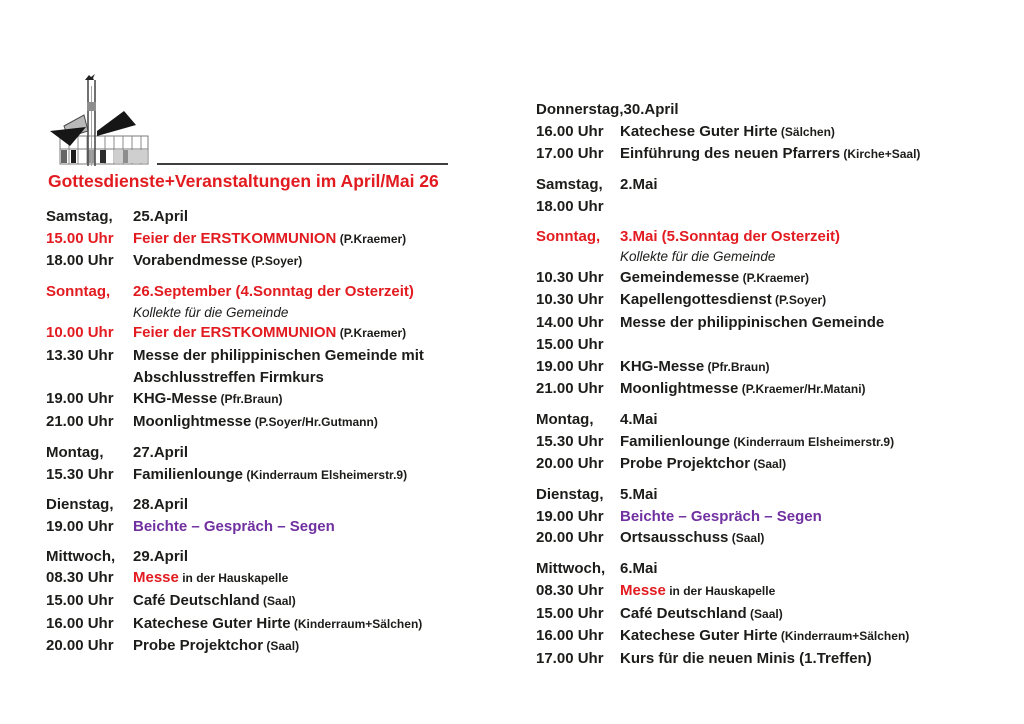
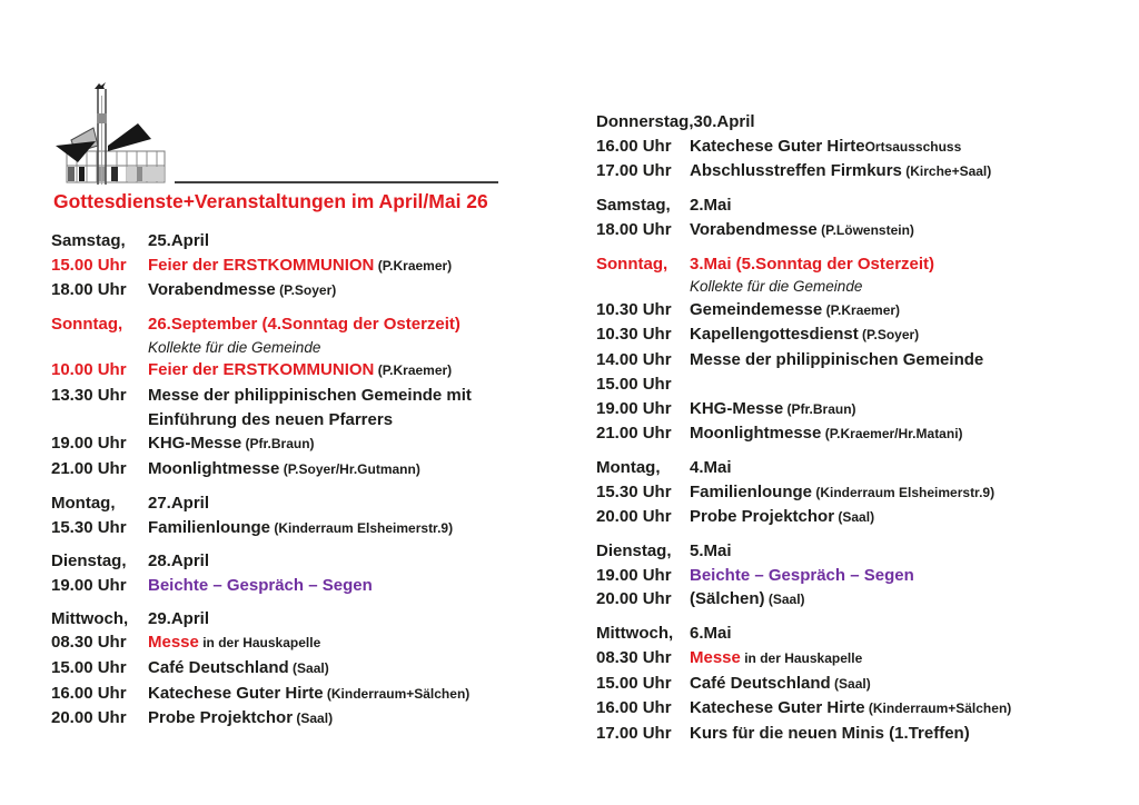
  Gottesdienste+Veranstaltungen im April/Mai 26
  Samstag,
  25.April
  15.00 Uhr
  Feier der ERSTKOMMUNION (P.Kraemer)
  18.00 Uhr
  Vorabendmesse (P.Soyer)
  Sonntag,
  26.September (4.Sonntag der Osterzeit)
  Kollekte für die Gemeinde
  10.00 Uhr
  Feier der ERSTKOMMUNION (P.Kraemer)
  13.30 Uhr
  Messe der philippinischen Gemeinde mit
- Abschlusstreffen Firmkurs
+ Einführung des neuen Pfarrers
  19.00 Uhr
  KHG-Messe (Pfr.Braun)
  21.00 Uhr
  Moonlightmesse (P.Soyer/Hr.Gutmann)
  Montag,
  27.April
  15.30 Uhr
  Familienlounge (Kinderraum Elsheimerstr.9)
  Dienstag,
  28.April
  19.00 Uhr
  Beichte – Gespräch – Segen
  Mittwoch,
  29.April
  08.30 Uhr
  Messe in der Hauskapelle
  15.00 Uhr
  Café Deutschland (Saal)
  16.00 Uhr
  Katechese Guter Hirte (Kinderraum+Sälchen)
  20.00 Uhr
  Probe Projektchor (Saal)
  Donnerstag,
  30.April
  16.00 Uhr
- Katechese Guter Hirte (Sälchen)
+ Katechese Guter HirteOrtsausschuss
  17.00 Uhr
- Einführung des neuen Pfarrers (Kirche+Saal)
+ Abschlusstreffen Firmkurs (Kirche+Saal)
  Samstag,
  2.Mai
  18.00 Uhr
+ Vorabendmesse (P.Löwenstein)
  Sonntag,
  3.Mai (5.Sonntag der Osterzeit)
  Kollekte für die Gemeinde
  10.30 Uhr
  Gemeindemesse (P.Kraemer)
  10.30 Uhr
  Kapellengottesdienst (P.Soyer)
  14.00 Uhr
  Messe der philippinischen Gemeinde
  15.00 Uhr
  19.00 Uhr
  KHG-Messe (Pfr.Braun)
  21.00 Uhr
  Moonlightmesse (P.Kraemer/Hr.Matani)
  Montag,
  4.Mai
  15.30 Uhr
  Familienlounge (Kinderraum Elsheimerstr.9)
  20.00 Uhr
  Probe Projektchor (Saal)
  Dienstag,
  5.Mai
  19.00 Uhr
  Beichte – Gespräch – Segen
  20.00 Uhr
- Ortsausschuss (Saal)
+ (Sälchen) (Saal)
  Mittwoch,
  6.Mai
  08.30 Uhr
  Messe in der Hauskapelle
  15.00 Uhr
  Café Deutschland (Saal)
  16.00 Uhr
  Katechese Guter Hirte (Kinderraum+Sälchen)
  17.00 Uhr
  Kurs für die neuen Minis (1.Treffen)
